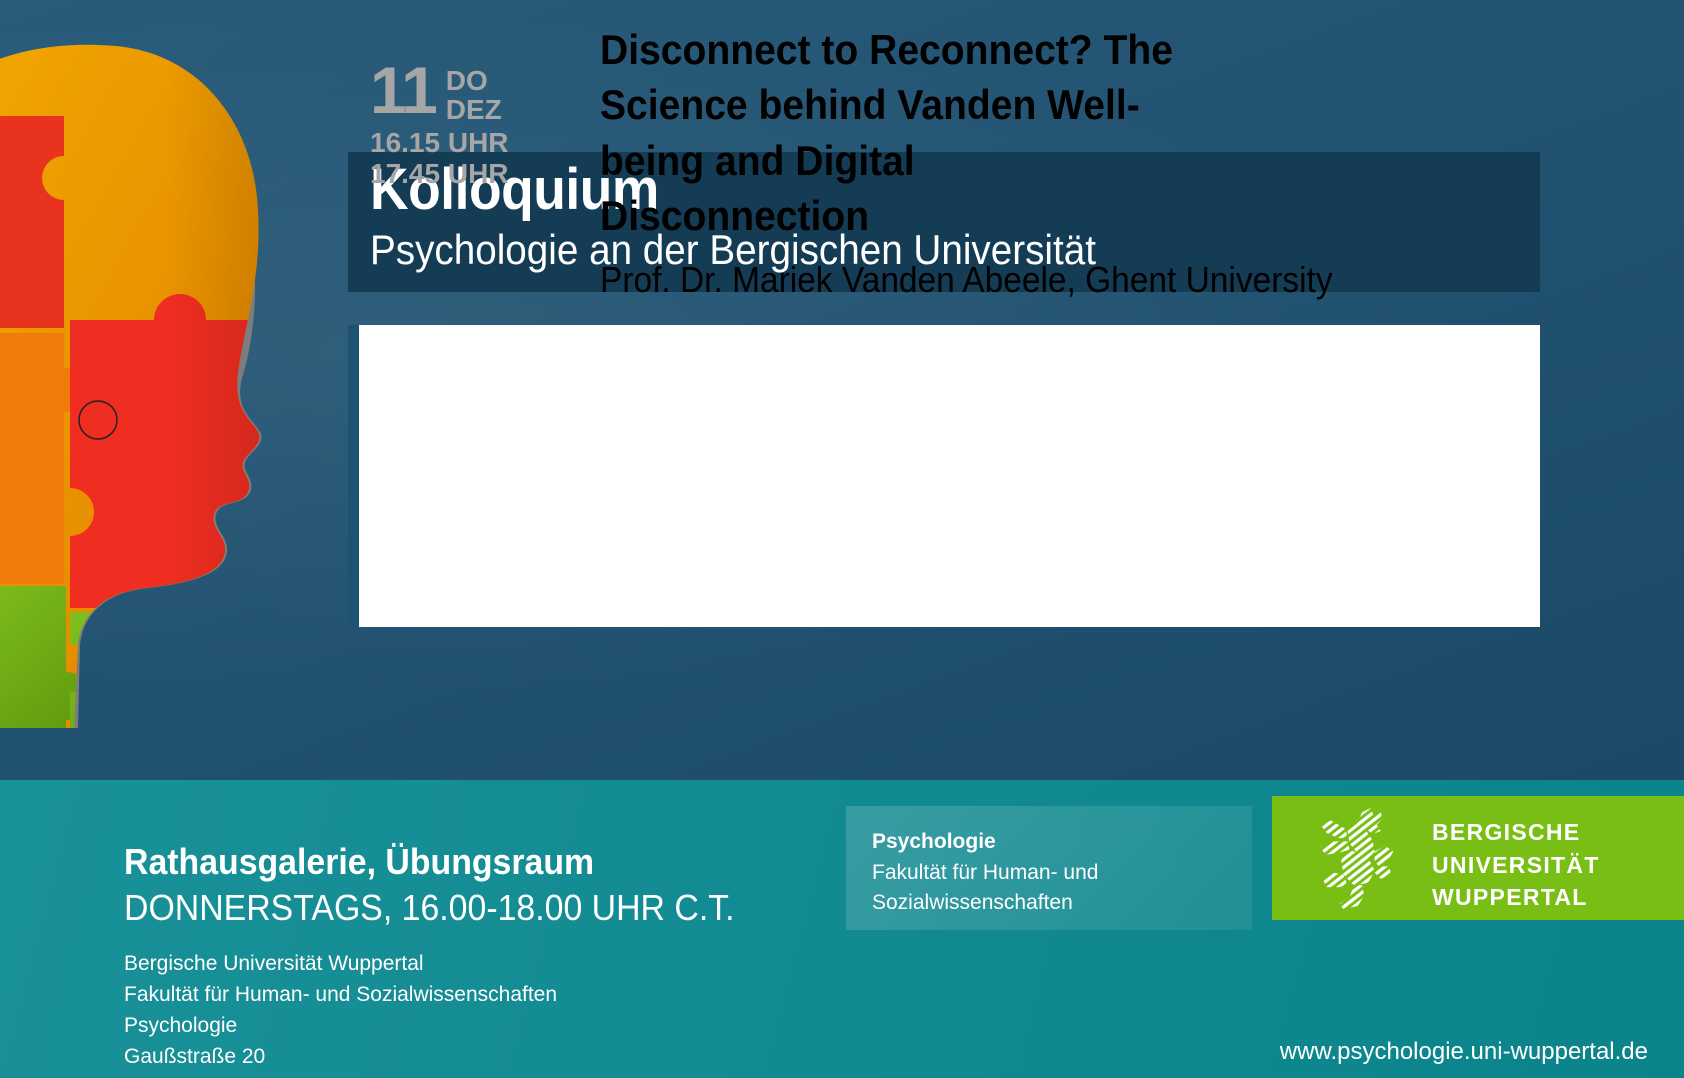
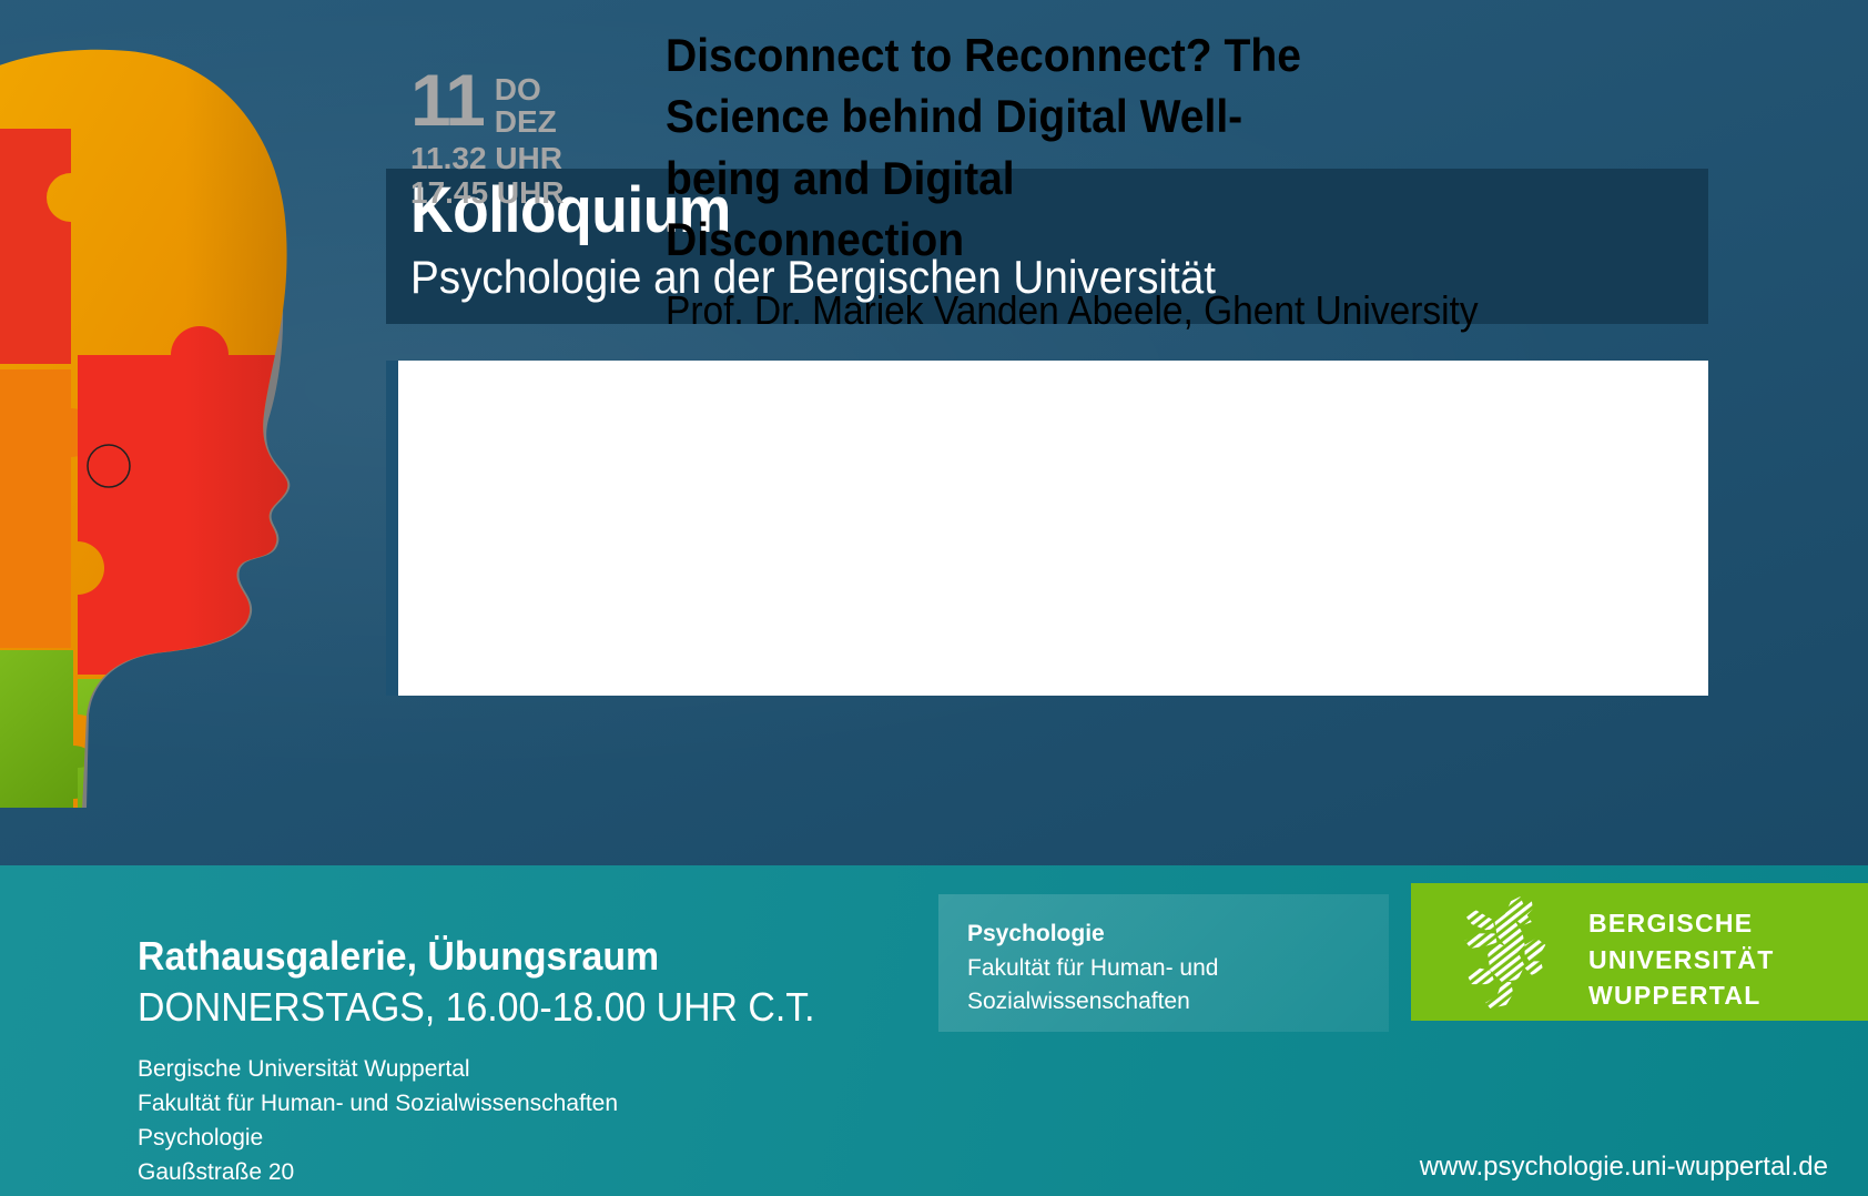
  Kolloquium
  Psychologie an der Bergischen Universität
  11
  DO
  DEZ
- 16.15 UHR
+ 11.32 UHR
  17.45 UHR
- Disconnect to Reconnect? The Science behind Vanden Well-being and Digital Disconnection
+ Disconnect to Reconnect? The Science behind Digital Well-being and Digital Disconnection
  Prof. Dr. Mariek Vanden Abeele, Ghent University
  Rathausgalerie, Übungsraum
  DONNERSTAGS, 16.00-18.00 UHR C.T.
  Bergische Universität Wuppertal
  Fakultät für Human- und Sozialwissenschaften
  Psychologie
  Gaußstraße 20
  Psychologie
  Fakultät für Human- und
  Sozialwissenschaften
  BERGISCHE
  UNIVERSITÄT
  WUPPERTAL
  www.psychologie.uni-wuppertal.de
